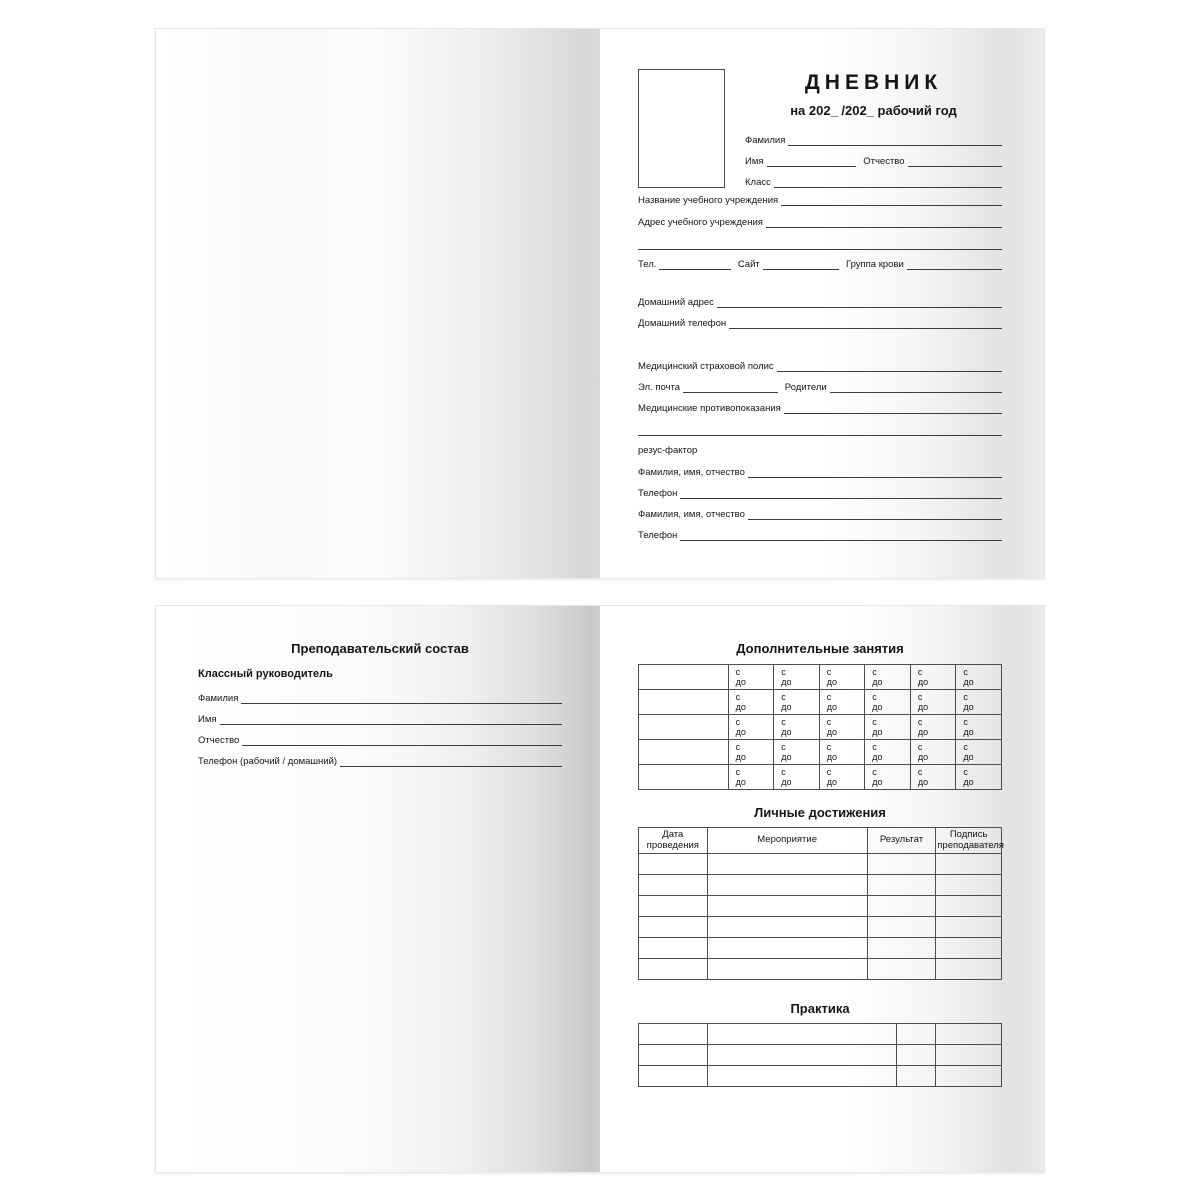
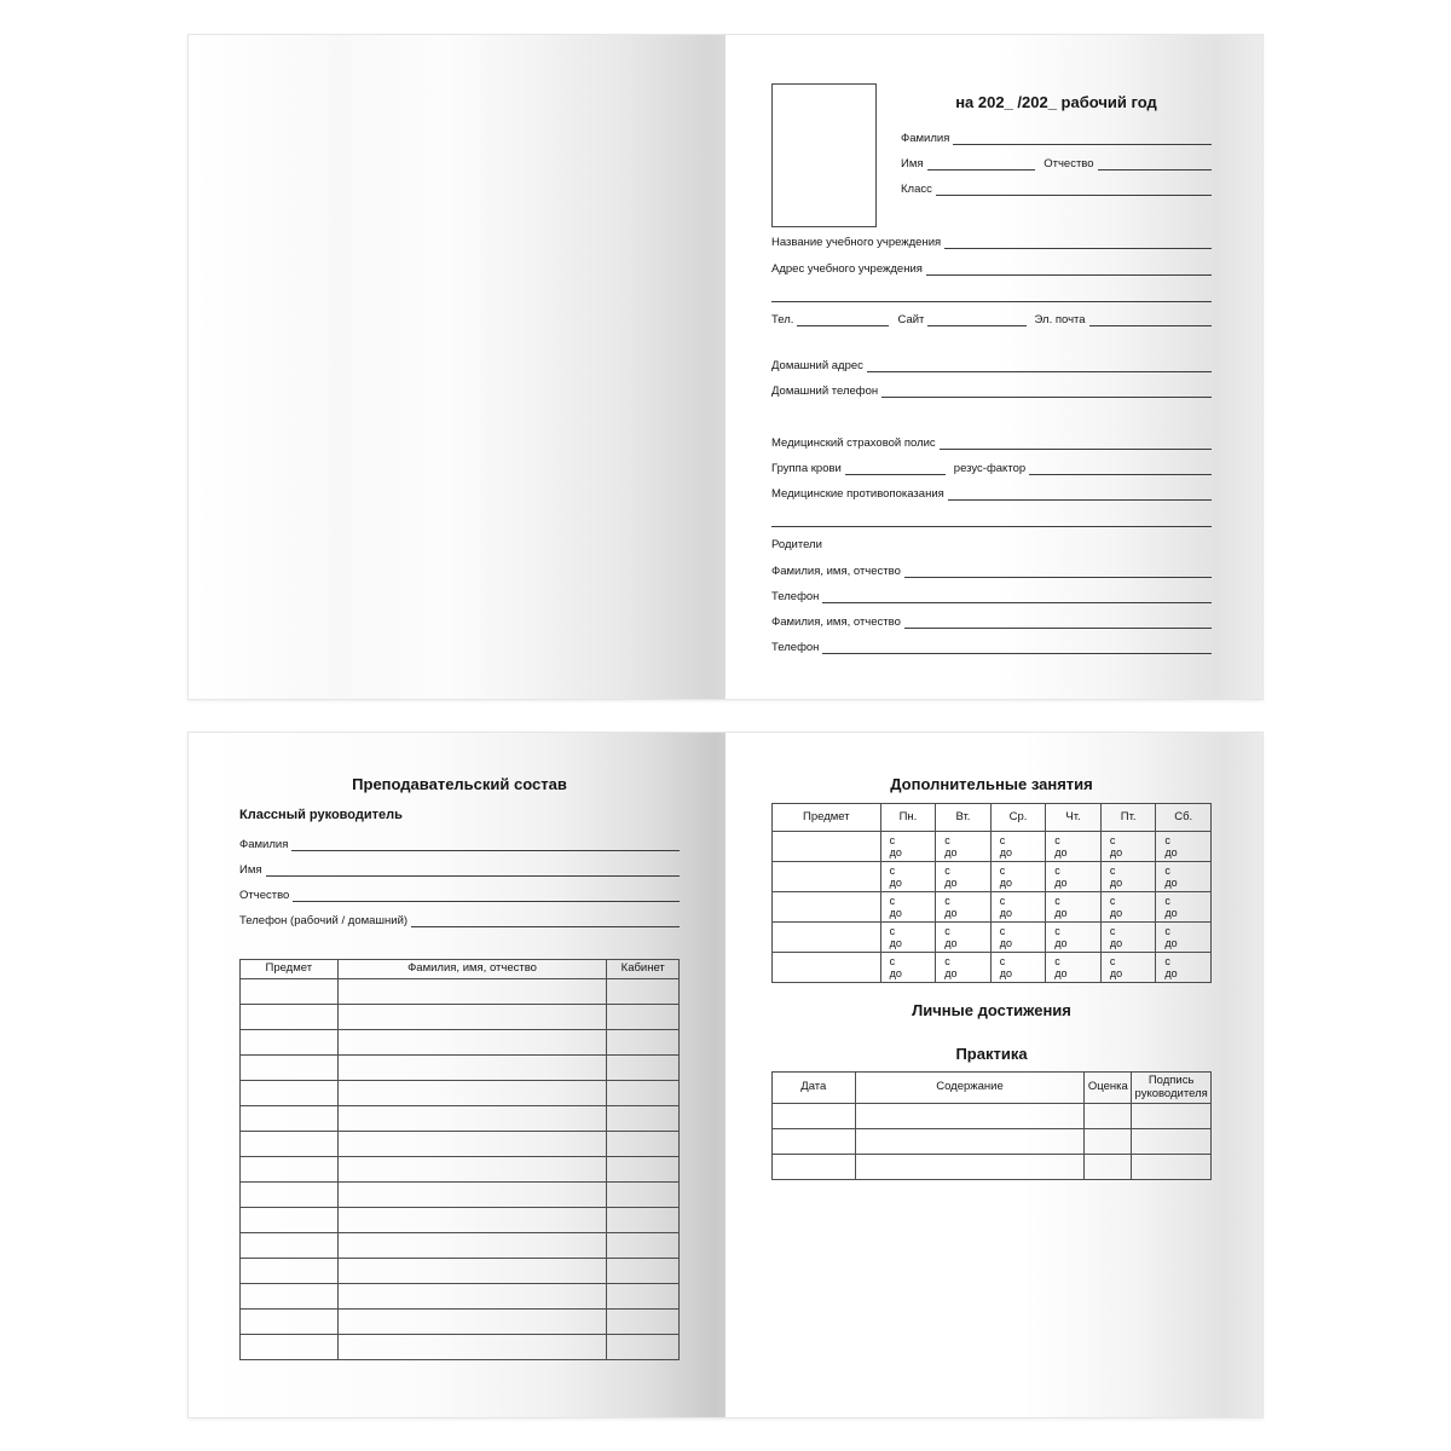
- ДНЕВНИК
  на 202_ /202_ рабочий год
  Фамилия
  Имя
  Отчество
  Класс
  Название учебного учреждения
  Адрес учебного учреждения
  Тел.
  Сайт
- Группа крови
+ Эл. почта
  Домашний адрес
  Домашний телефон
  Медицинский страховой полис
- Эл. почта
+ Группа крови
- Родители
+ резус-фактор
  Медицинские противопоказания
- резус-фактор
+ Родители
  Фамилия, имя, отчество
  Телефон
  Фамилия, имя, отчество
  Телефон
  Преподавательский состав
  Классный руководитель
  Фамилия
  Имя
  Отчество
  Телефон (рабочий / домашний)
+ Предмет	Фамилия, имя, отчество	Кабинет
  Дополнительные занятия
+ Предмет	Пн.	Вт.	Ср.	Чт.	Пт.	Сб.
  	сдо	сдо	сдо	сдо	сдо	сдо
  	сдо	сдо	сдо	сдо	сдо	сдо
  	сдо	сдо	сдо	сдо	сдо	сдо
  	сдо	сдо	сдо	сдо	сдо	сдо
  	сдо	сдо	сдо	сдо	сдо	сдо
  Личные достижения
- Дата проведения	Мероприятие	Результат	Подпись преподавателя
  Практика
+ Дата	Содержание	Оценка	Подпись руководителя
